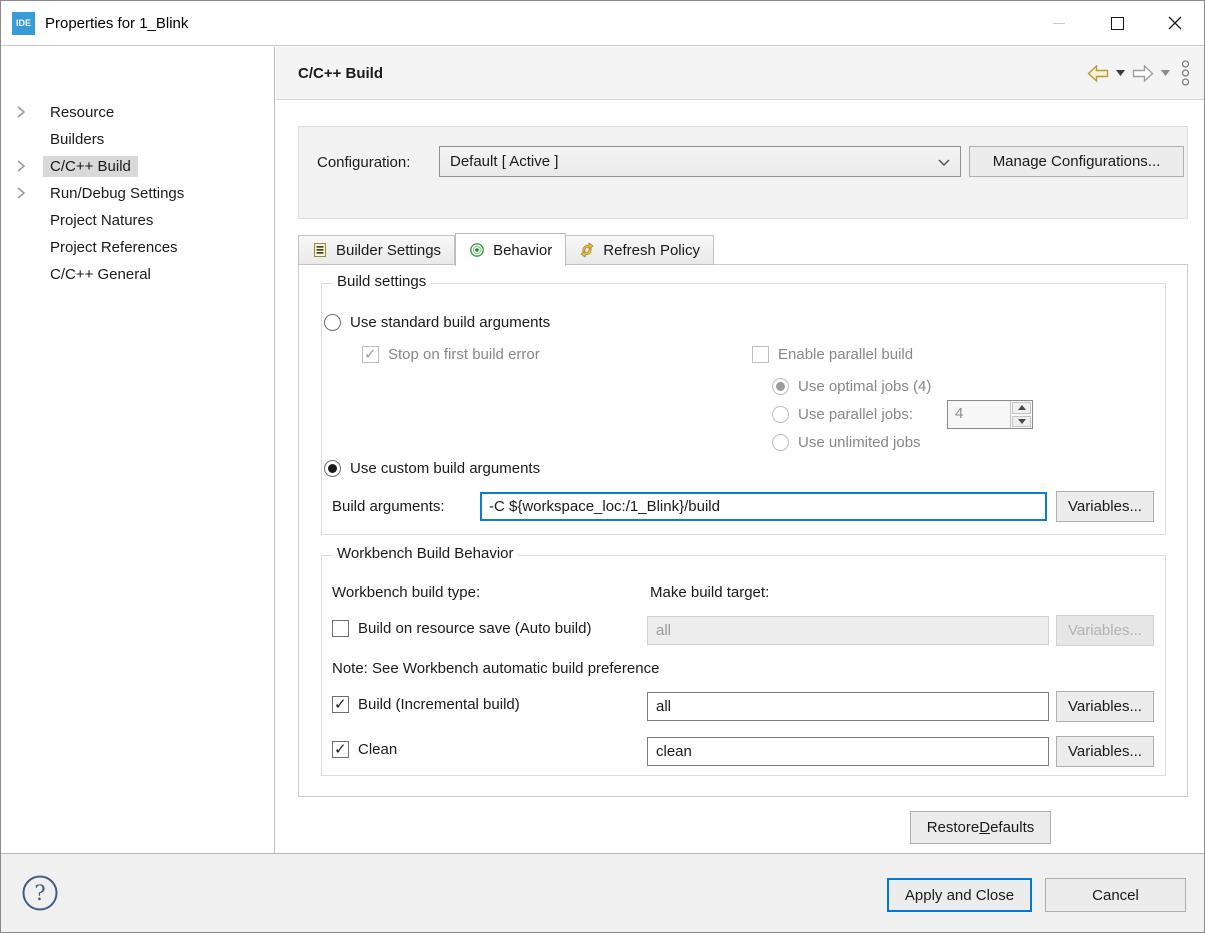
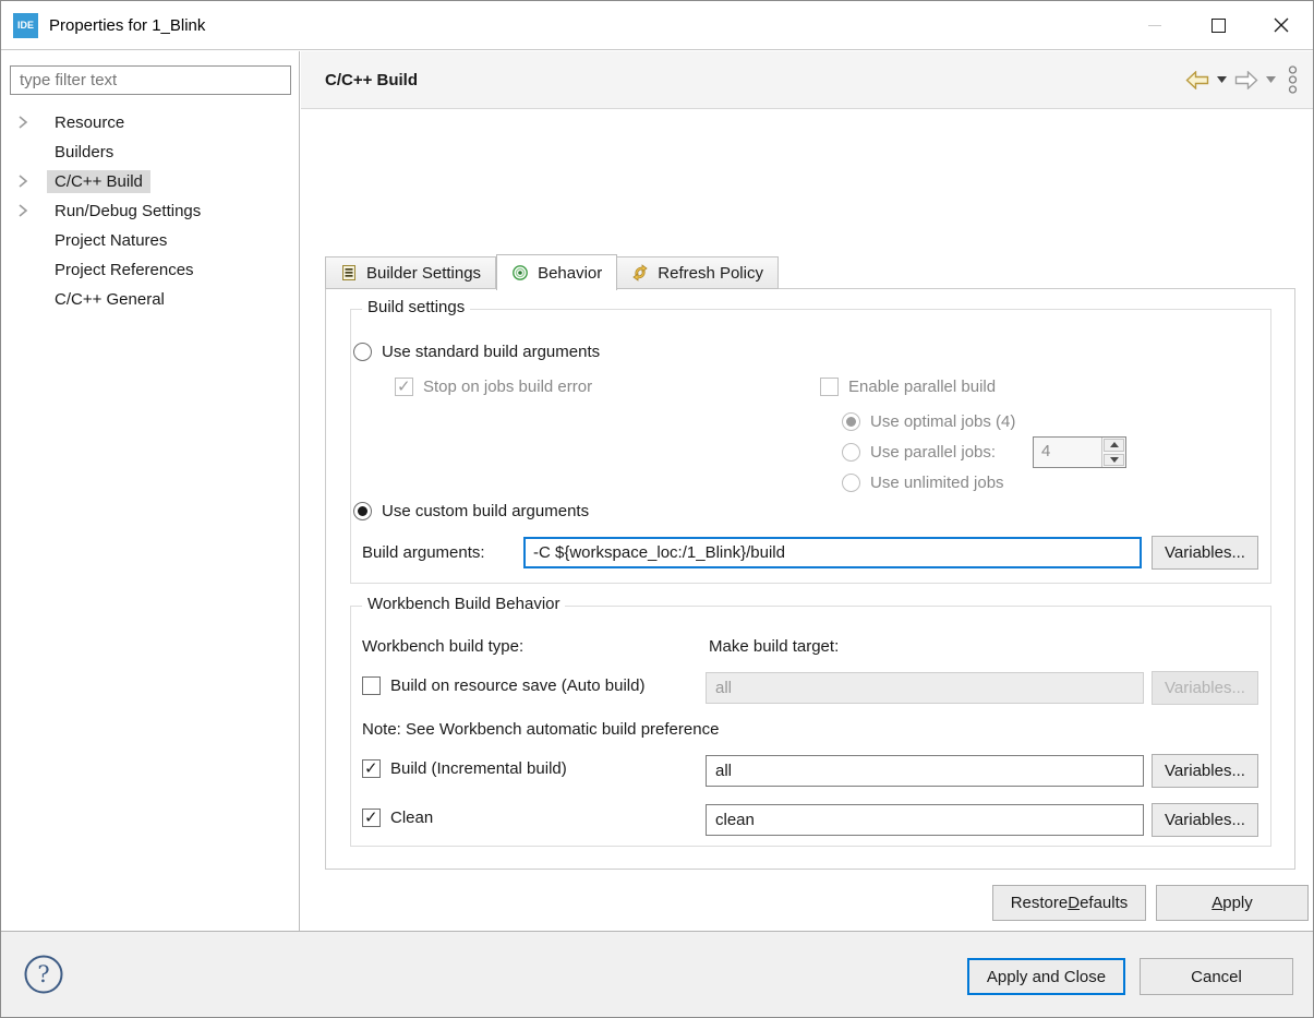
  IDE
  Properties for 1_Blink
+ type filter text
  Resource
  Builders
  C/C++ Build
  Run/Debug Settings
  Project Natures
  Project References
  C/C++ General
  C/C++ Build
- Configuration:
- Default [ Active ]
- Manage Configurations...
  Builder Settings
  Behavior
  Refresh Policy
  Build settings
  Use standard build arguments
- Stop on first build error
+ Stop on jobs build error
  Enable parallel build
  Use optimal jobs (4)
  Use parallel jobs:
  4
  Use unlimited jobs
  Use custom build arguments
  Build arguments:
  -C ${workspace_loc:/1_Blink}/build
  Variables...
  Workbench Build Behavior
  Workbench build type:
  Make build target:
  Build on resource save (Auto build)
  all
  Variables...
  Note: See Workbench automatic build preference
  Build (Incremental build)
  all
  Variables...
  Clean
  clean
  Variables...
  Restore
  D
  efaults
+ A
+ pply
  ?
  Apply and Close
  Cancel
